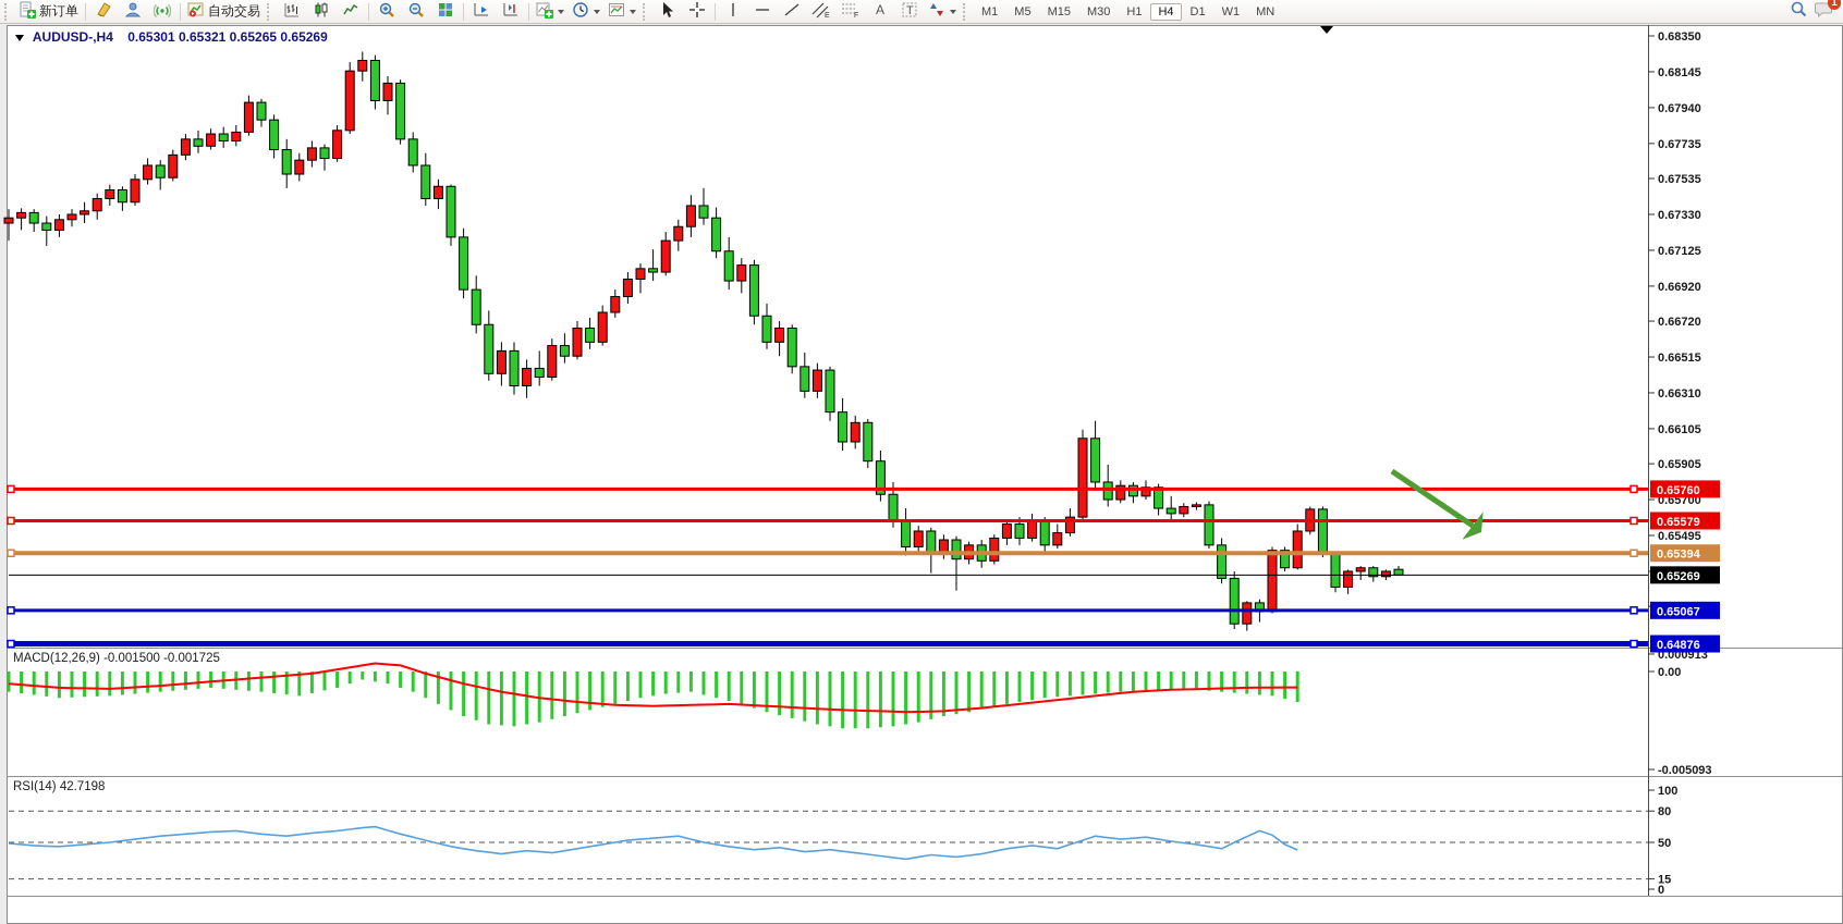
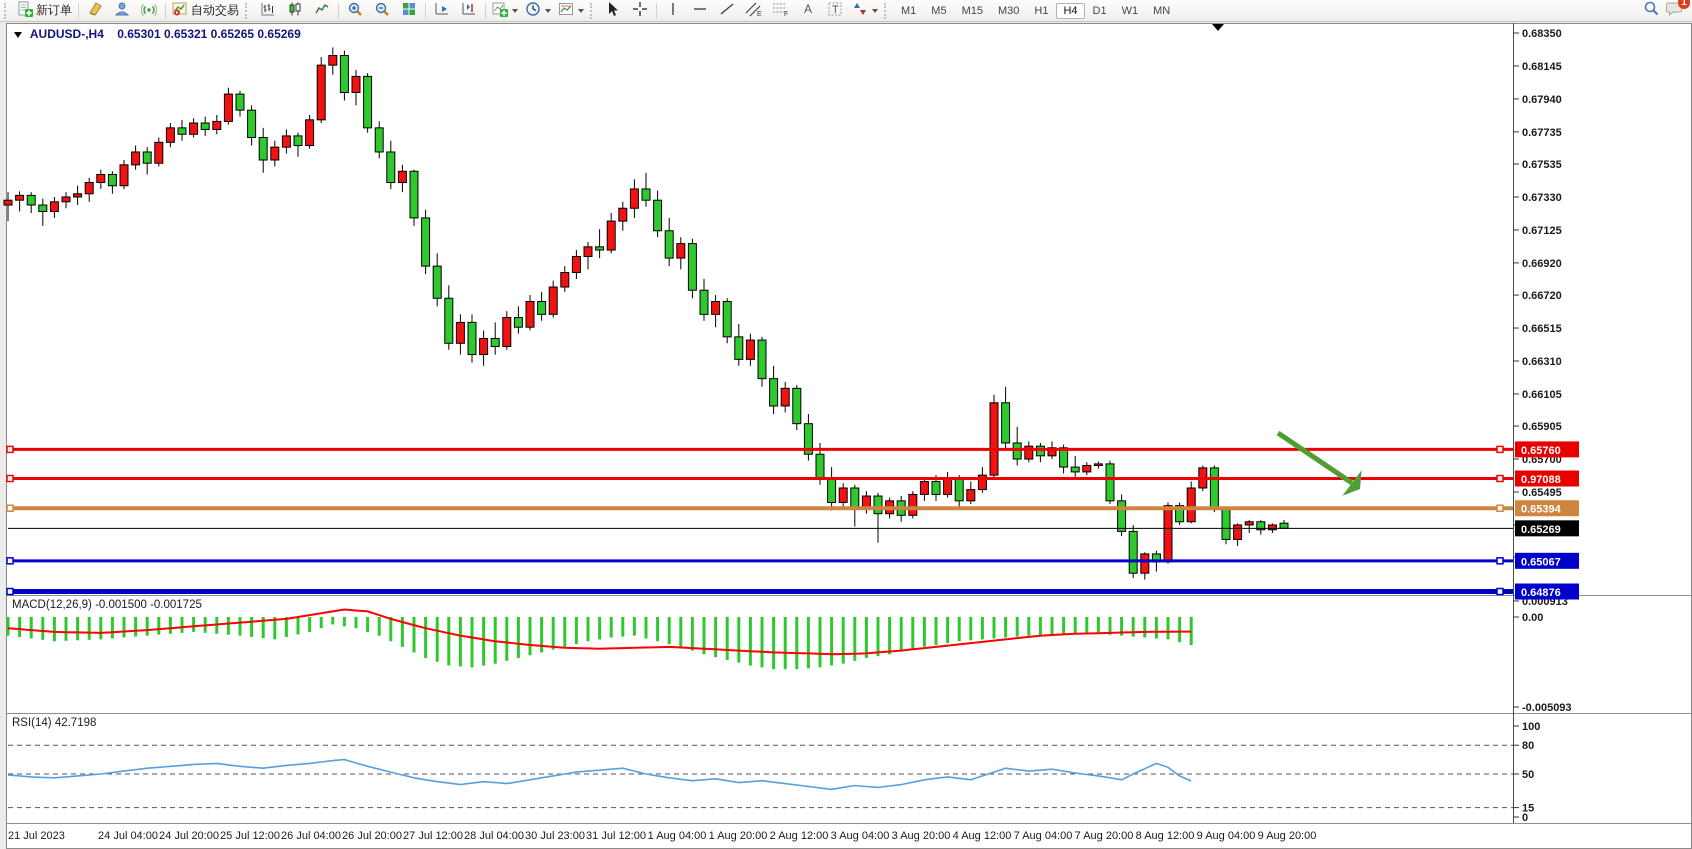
  新订单
  自动交易
  A
  T
  M1
  M5
  M15
  M30
  H1
  H4
  D1
  W1
  MN
  1
  AUDUSD-,H4 0.65301 0.65321 0.65265 0.65269
  MACD(12,26,9) -0.001500 -0.001725
  RSI(14) 42.7198
  0.68350
  0.68145
  0.67940
  0.67735
  0.67535
  0.67330
  0.67125
  0.66920
  0.66720
  0.66515
  0.66310
  0.66105
  0.65905
  0.65700
  0.65495
  0.000913
  0.00
  -0.005093
  100
  80
  50
  15
  0
  0.65760
- 0.65579
+ 0.97088
  0.65394
  0.65269
  0.65067
  0.64876
+ 21 Jul 2023
+ 24 Jul 04:00
+ 24 Jul 20:00
+ 25 Jul 12:00
+ 26 Jul 04:00
+ 26 Jul 20:00
+ 27 Jul 12:00
+ 28 Jul 04:00
+ 30 Jul 23:00
+ 31 Jul 12:00
+ 1 Aug 04:00
+ 1 Aug 20:00
+ 2 Aug 12:00
+ 3 Aug 04:00
+ 3 Aug 20:00
+ 4 Aug 12:00
+ 7 Aug 04:00
+ 7 Aug 20:00
+ 8 Aug 12:00
+ 9 Aug 04:00
+ 9 Aug 20:00
